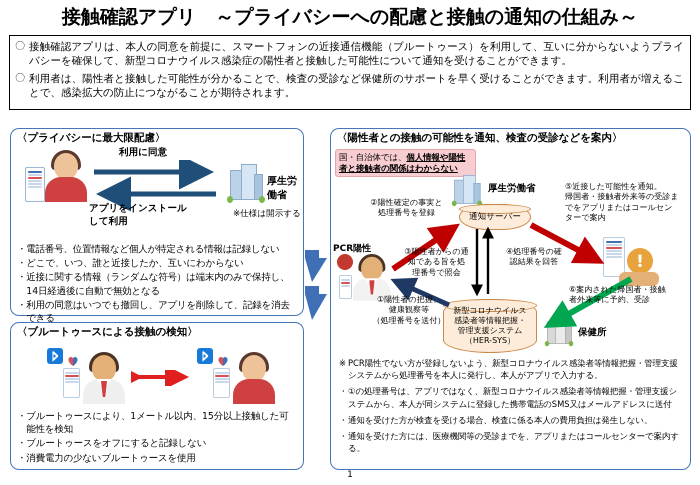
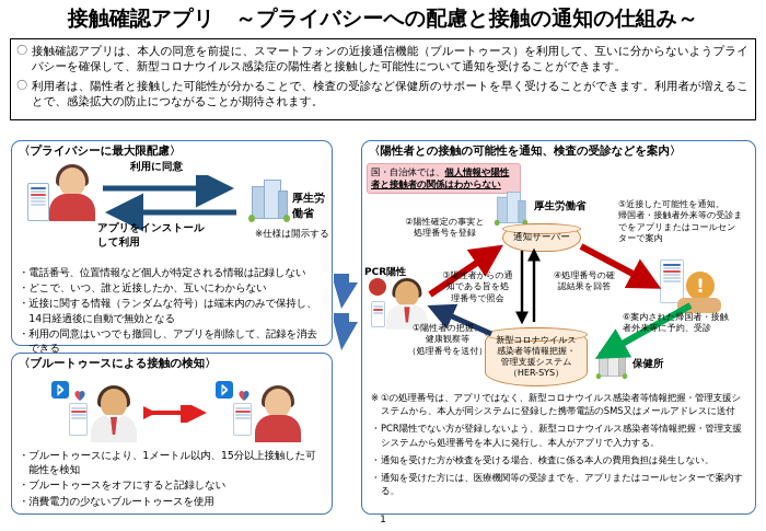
  接触確認アプリ ～プライバシーへの配慮と接触の通知の仕組み～
  〇
  接触確認アプリは、本人の同意を前提に、スマートフォンの近接通信機能（ブルートゥース）を利用して、互いに分からないようプライバシーを確保して、新型コロナウイルス感染症の陽性者と接触した可能性について通知を受けることができます。
  〇
  利用者は、陽性者と接触した可能性が分かることで、検査の受診など保健所のサポートを早く受けることができます。利用者が増えることで、感染拡大の防止につながることが期待されます。
  〈プライバシーに最大限配慮〉
  利用に同意
  アプリをインストール
  して利用
  厚生労働省
  ※仕様は開示する
  ・
  電話番号、位置情報など個人が特定される情報は記録しない
  ・
  どこで、いつ、誰と近接したか、互いにわからない
  ・
  近接に関する情報（ランダムな符号）は端末内のみで保持し、14日経過後に自動で無効となる
  ・
  利用の同意はいつでも撤回し、アプリを削除して、記録を消去できる
  〈ブルートゥースによる接触の検知〉
  ・
  ブルートゥースにより、1メートル以内、15分以上接触した可能性を検知
  ・
  ブルートゥースをオフにすると記録しない
  ・
  消費電力の少ないブルートゥースを使用
  〈陽性者との接触の可能性を通知、検査の受診などを案内〉
  国・自治体では、個人情報や陽性者と接触者の関係はわからない
  厚生労働省
  通知サーバー
  新型コロナウイルス
  感染者等情報把握・
  管理支援システム
  （HER-SYS）
  保健所
  PCR陽性
  !
  ①陽性者の把握、
  健康観察等
  （処理番号を送付）
  ②陽性確定の事実と
  処理番号を登録
  ③陽性者からの通
  知である旨を処
  理番号で照会
  ④処理番号の確
  認結果を回答
  ⑤近接した可能性を通知。
  帰国者・接触者外来等の受診ま
  でをアプリまたはコールセン
  ターで案内
  ⑥案内された帰国者・接触
  者外来等に予約、受診
  ※
- PCR陽性でない方が登録しないよう、新型コロナウイルス感染者等情報把握・管理支援システムから処理番号を本人に発行し、本人がアプリで入力する。
+ ①の処理番号は、アプリではなく、新型コロナウイルス感染者等情報把握・管理支援システムから、本人が同システムに登録した携帯電話のSMS又はメールアドレスに送付
  ・
- ①の処理番号は、アプリではなく、新型コロナウイルス感染者等情報把握・管理支援システムから、本人が同システムに登録した携帯電話のSMS又はメールアドレスに送付
+ PCR陽性でない方が登録しないよう、新型コロナウイルス感染者等情報把握・管理支援システムから処理番号を本人に発行し、本人がアプリで入力する。
  ・
  通知を受けた方が検査を受ける場合、検査に係る本人の費用負担は発生しない。
  ・
  通知を受けた方には、医療機関等の受診までを、アプリまたはコールセンターで案内する。
  1
